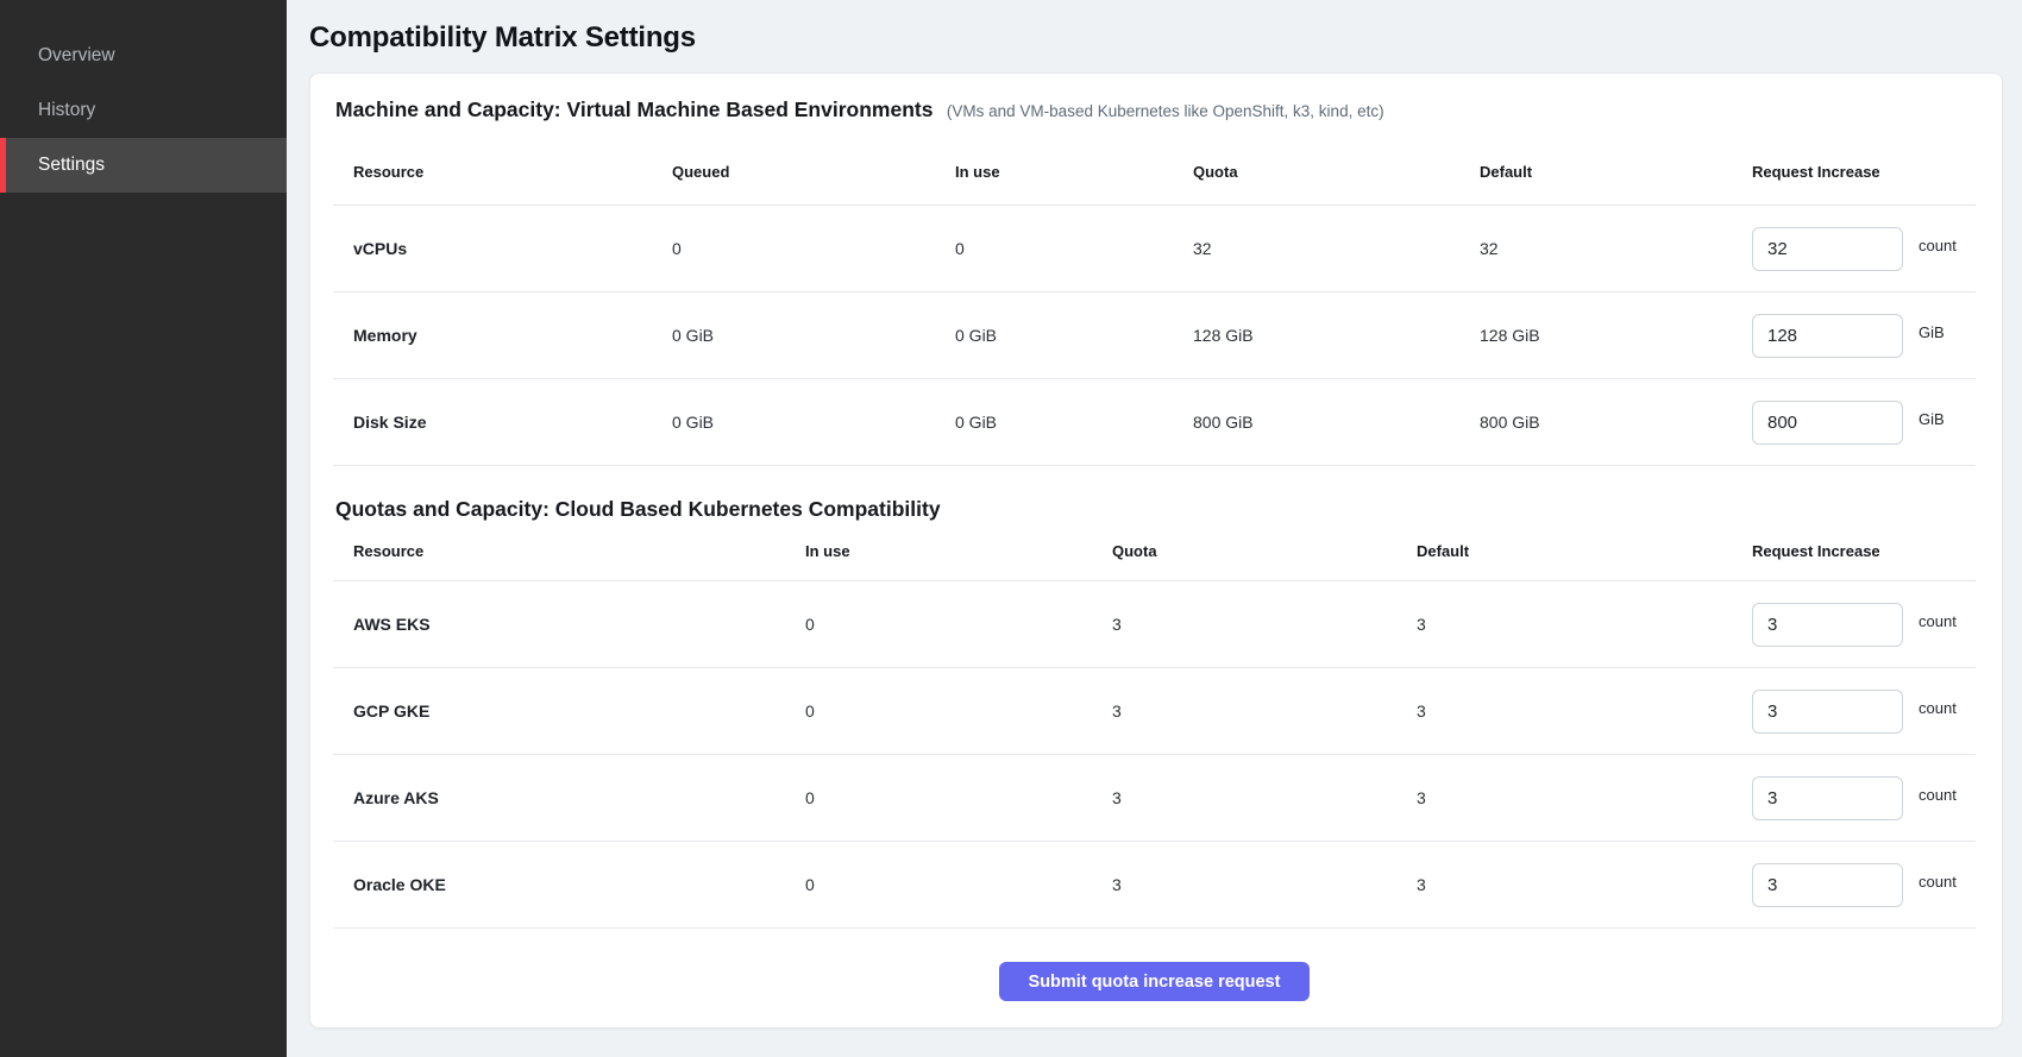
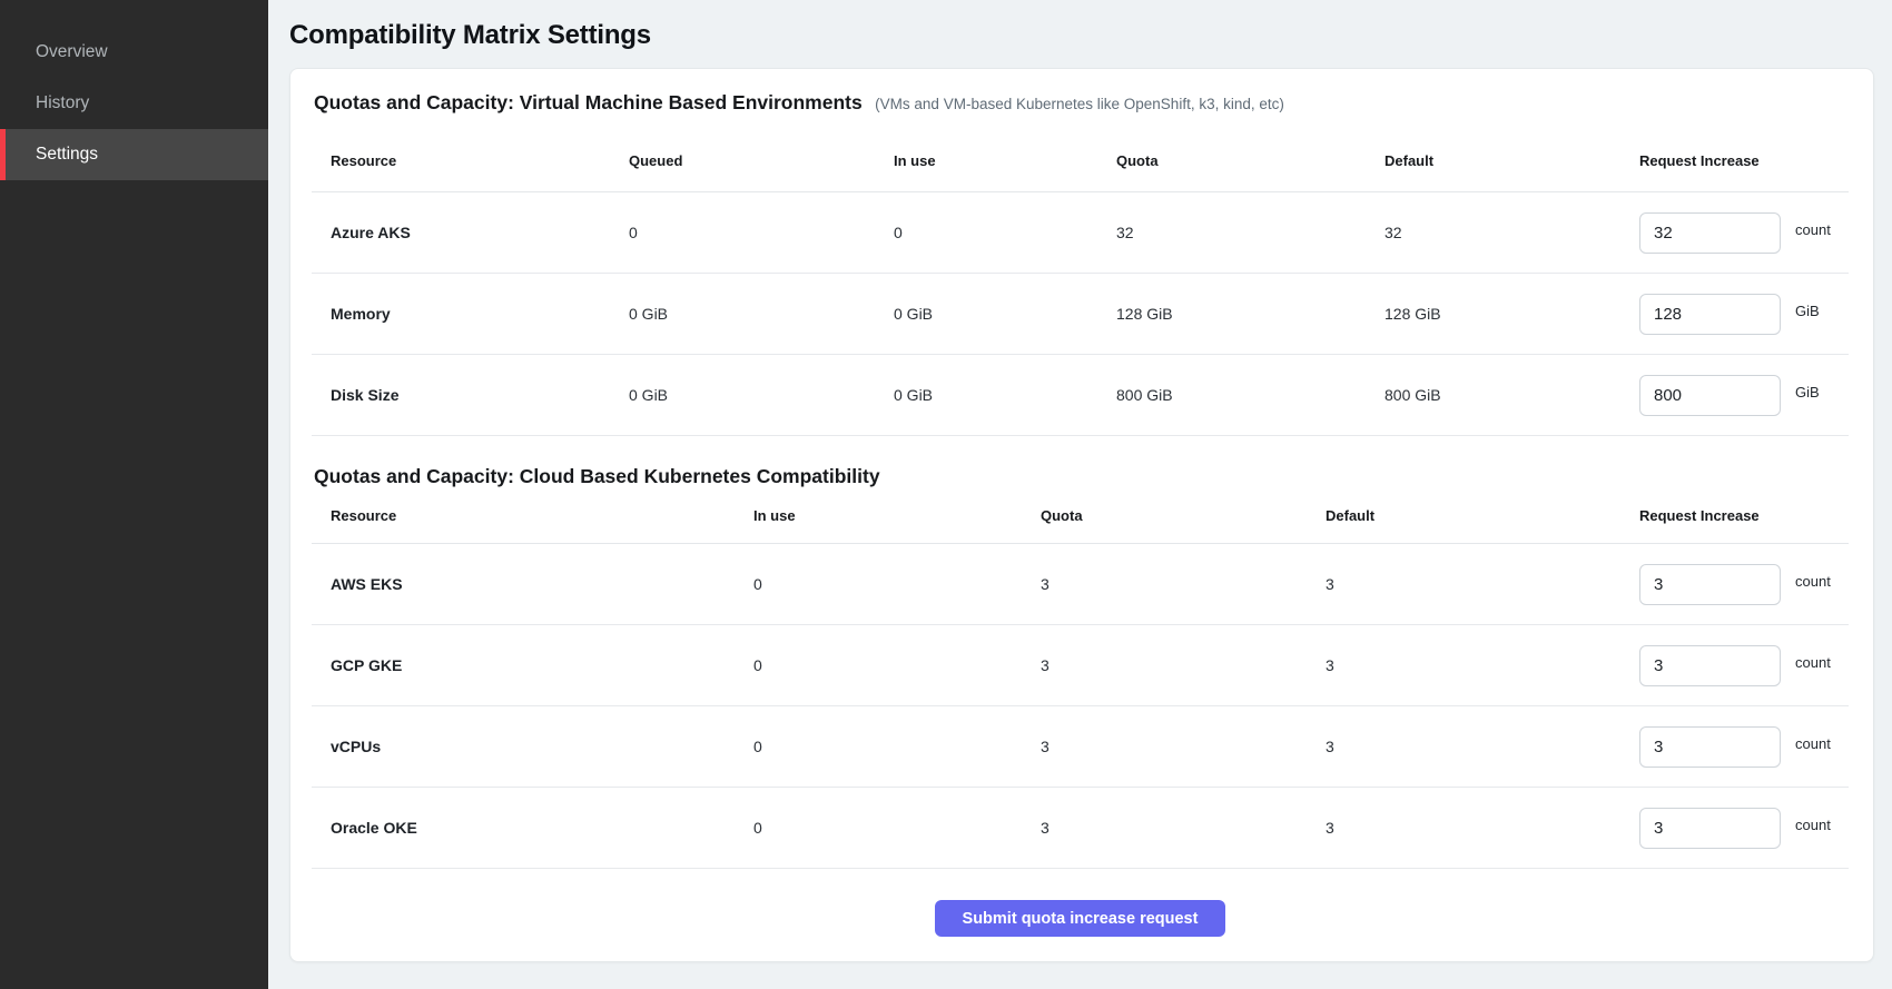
  Overview
  History
  Settings
  Compatibility Matrix Settings
- Machine and Capacity: Virtual Machine Based Environments (VMs and VM-based Kubernetes like OpenShift, k3, kind, etc)
+ Quotas and Capacity: Virtual Machine Based Environments (VMs and VM-based Kubernetes like OpenShift, k3, kind, etc)
  Resource
  Queued
  In use
  Quota
  Default
  Request Increase
- vCPUs
+ Azure AKS
  0
  0
  32
  32
  32
  count
  Memory
  0 GiB
  0 GiB
  128 GiB
  128 GiB
  128
  GiB
  Disk Size
  0 GiB
  0 GiB
  800 GiB
  800 GiB
  800
  GiB
  Quotas and Capacity: Cloud Based Kubernetes Compatibility
  Resource
  In use
  Quota
  Default
  Request Increase
  AWS EKS
  0
  3
  3
  3
  count
  GCP GKE
  0
  3
  3
  3
  count
- Azure AKS
+ vCPUs
  0
  3
  3
  3
  count
  Oracle OKE
  0
  3
  3
  3
  count
  Submit quota increase request
